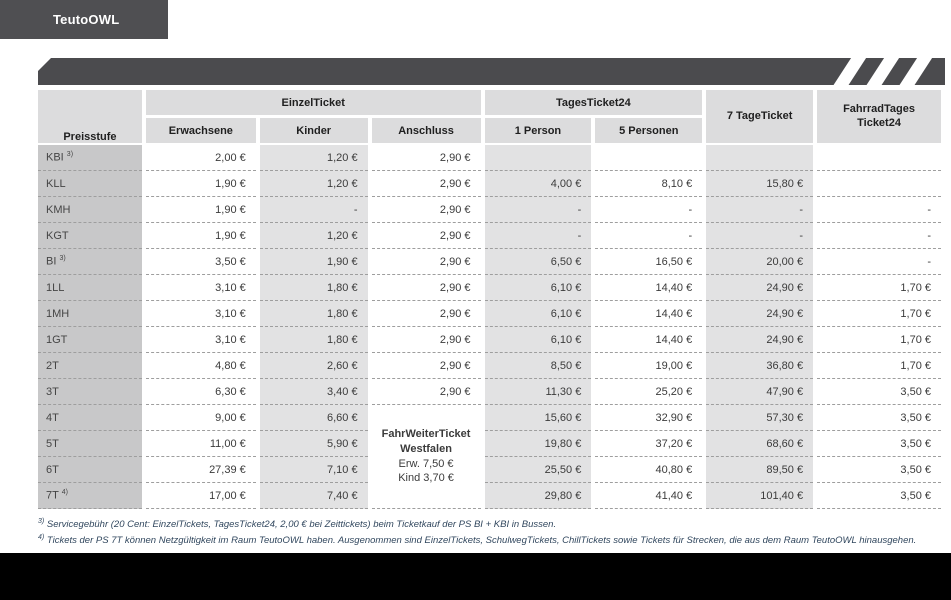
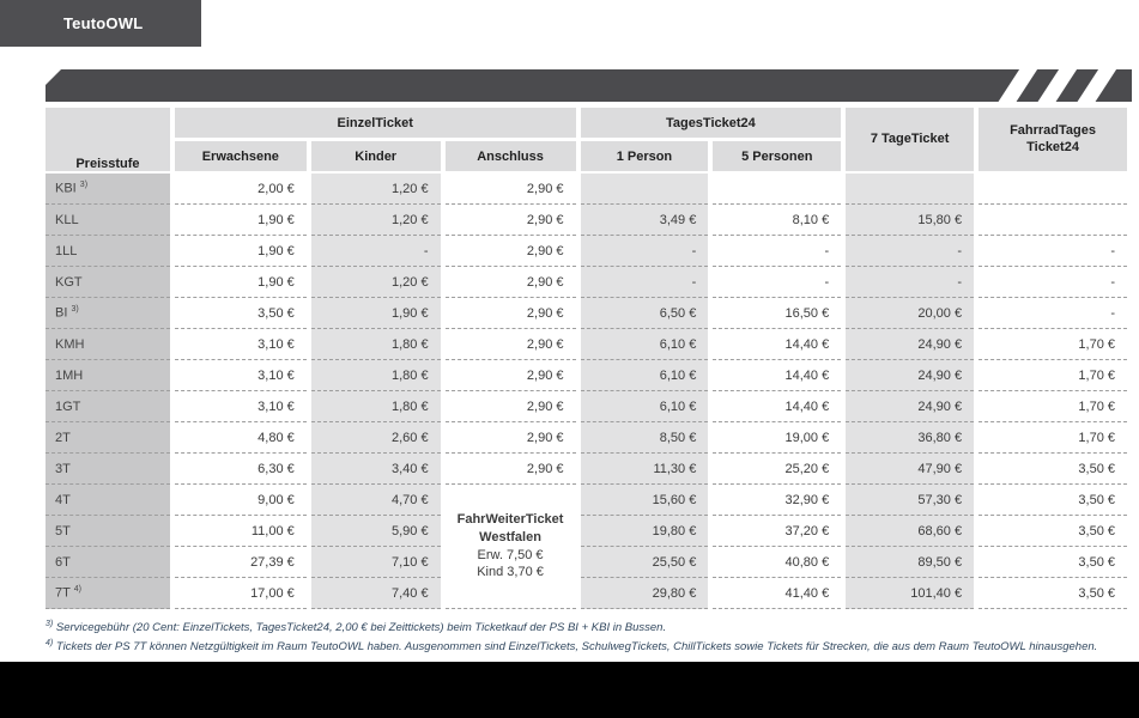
  TeutoOWL
  Preisstufe	EinzelTicket	TagesTicket24	7 TageTicket	FahrradTages Ticket24
  Erwachsene	Kinder	Anschluss	1 Person	5 Personen
  KBI	2,00 €	1,20 €	2,90 €
- KLL	1,90 €	1,20 €	2,90 €	4,00 €	8,10 €	15,80 €
+ KLL	1,90 €	1,20 €	2,90 €	3,49 €	8,10 €	15,80 €
- KMH	1,90 €	-	2,90 €	-	-	-	-
+ 1LL	1,90 €	-	2,90 €	-	-	-	-
  KGT	1,90 €	1,20 €	2,90 €	-	-	-	-
  BI	3,50 €	1,90 €	2,90 €	6,50 €	16,50 €	20,00 €	-
- 1LL	3,10 €	1,80 €	2,90 €	6,10 €	14,40 €	24,90 €	1,70 €
+ KMH	3,10 €	1,80 €	2,90 €	6,10 €	14,40 €	24,90 €	1,70 €
  1MH	3,10 €	1,80 €	2,90 €	6,10 €	14,40 €	24,90 €	1,70 €
  1GT	3,10 €	1,80 €	2,90 €	6,10 €	14,40 €	24,90 €	1,70 €
  2T	4,80 €	2,60 €	2,90 €	8,50 €	19,00 €	36,80 €	1,70 €
  3T	6,30 €	3,40 €	2,90 €	11,30 €	25,20 €	47,90 €	3,50 €
- 4T	9,00 €	6,60 €	FahrWeiterTicketWestfalenErw. 7,50 €Kind 3,70 €	15,60 €	32,90 €	57,30 €	3,50 €
+ 4T	9,00 €	4,70 €	FahrWeiterTicketWestfalenErw. 7,50 €Kind 3,70 €	15,60 €	32,90 €	57,30 €	3,50 €
  5T	11,00 €	5,90 €	19,80 €	37,20 €	68,60 €	3,50 €
  6T	27,39 €	7,10 €	25,50 €	40,80 €	89,50 €	3,50 €
  7T	17,00 €	7,40 €	29,80 €	41,40 €	101,40 €	3,50 €
  Servicegebühr (20 Cent: EinzelTickets, TagesTicket24, 2,00 € bei Zeittickets) beim Ticketkauf der PS BI + KBI in Bussen.
  Tickets der PS 7T können Netzgültigkeit im Raum TeutoOWL haben. Ausgenommen sind EinzelTickets, SchulwegTickets, ChillTickets sowie Tickets für Strecken, die aus dem Raum TeutoOWL hinausgehen.
